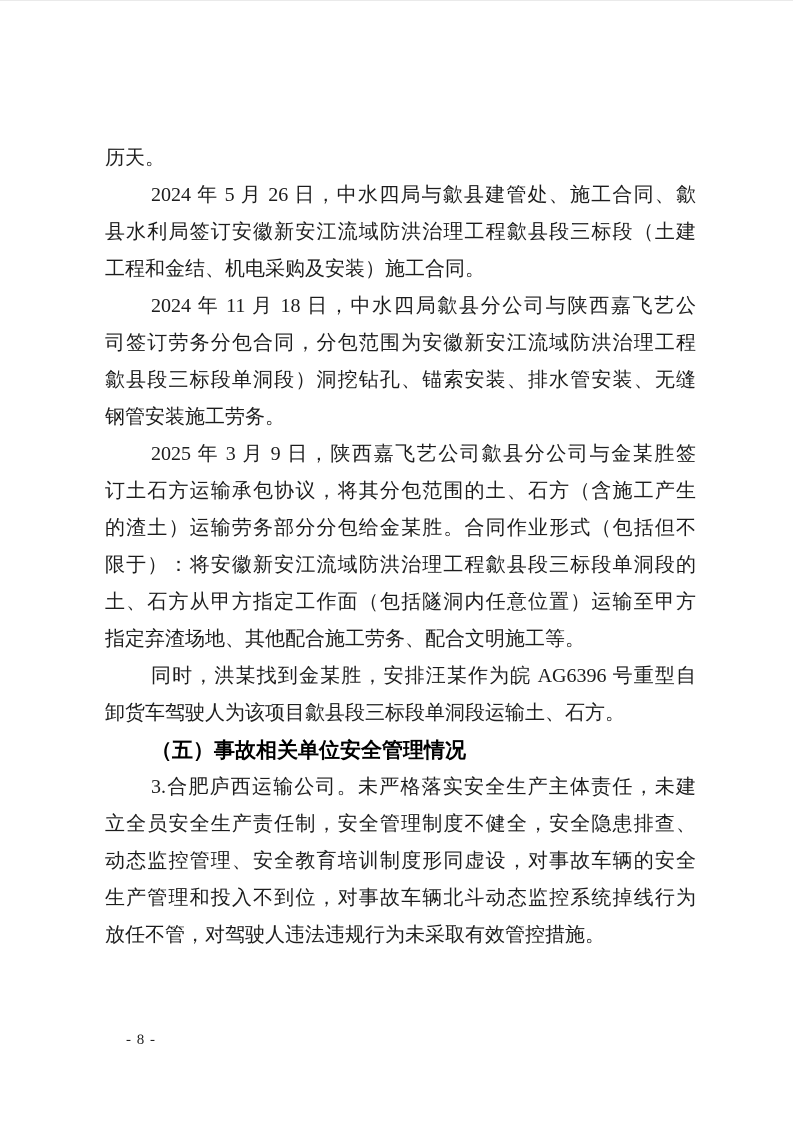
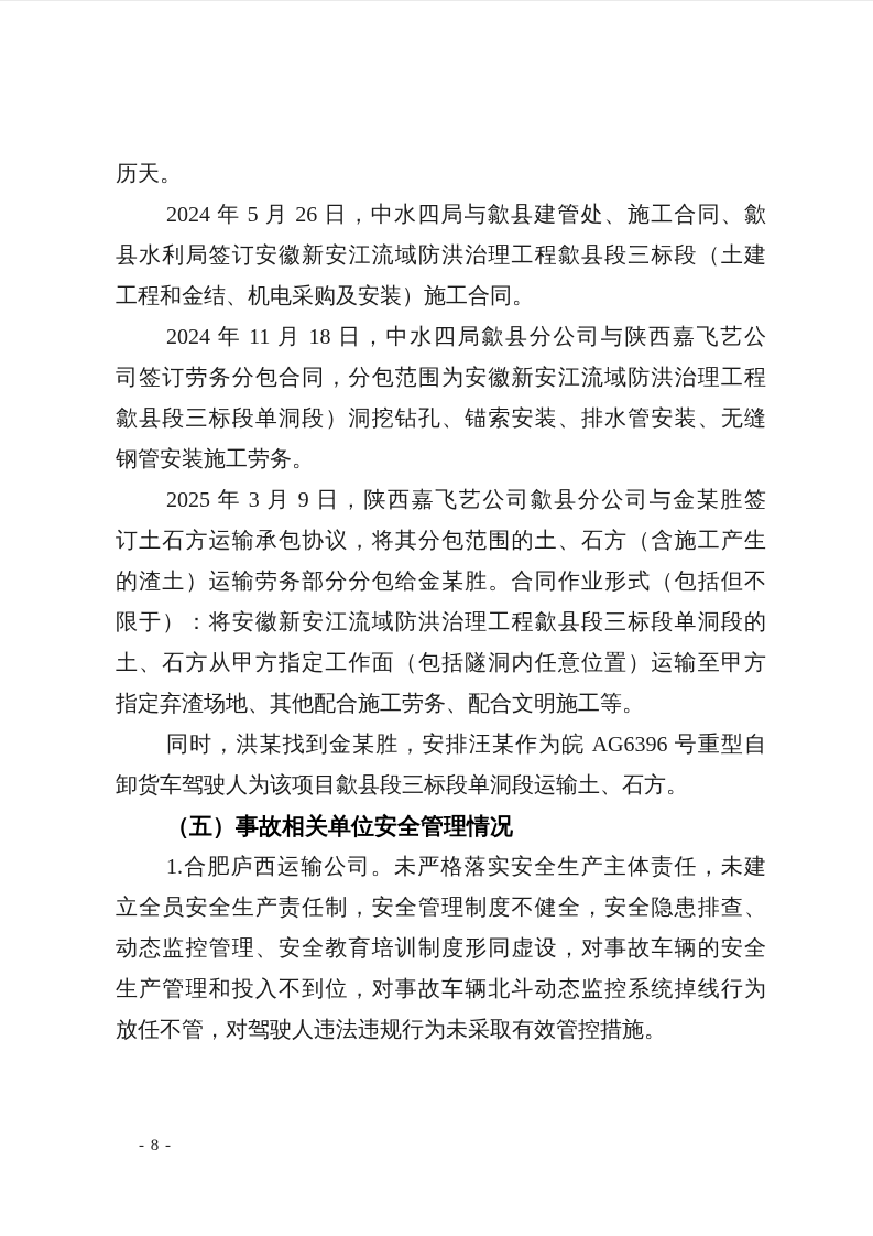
  历天。
  2024 年 5 月 26 日，中水四局与歙县建管处、施工合同、歙
  县水利局签订安徽新安江流域防洪治理工程歙县段三标段（土建
  工程和金结、机电采购及安装）施工合同。
  2024 年 11 月 18 日，中水四局歙县分公司与陕西嘉飞艺公
  司签订劳务分包合同，分包范围为安徽新安江流域防洪治理工程
  歙县段三标段单洞段）洞挖钻孔、锚索安装、排水管安装、无缝
  钢管安装施工劳务。
  2025 年 3 月 9 日，陕西嘉飞艺公司歙县分公司与金某胜签
  订土石方运输承包协议，将其分包范围的土、石方（含施工产生
  的渣土）运输劳务部分分包给金某胜。合同作业形式（包括但不
  限于）：将安徽新安江流域防洪治理工程歙县段三标段单洞段的
  土、石方从甲方指定工作面（包括隧洞内任意位置）运输至甲方
  指定弃渣场地、其他配合施工劳务、配合文明施工等。
  同时，洪某找到金某胜，安排汪某作为皖 AG6396 号重型自
  卸货车驾驶人为该项目歙县段三标段单洞段运输土、石方。
  （五）事故相关单位安全管理情况
- 3.合肥庐西运输公司。未严格落实安全生产主体责任，未建
+ 1.合肥庐西运输公司。未严格落实安全生产主体责任，未建
  立全员安全生产责任制，安全管理制度不健全，安全隐患排查、
  动态监控管理、安全教育培训制度形同虚设，对事故车辆的安全
  生产管理和投入不到位，对事故车辆北斗动态监控系统掉线行为
  放任不管，对驾驶人违法违规行为未采取有效管控措施。
  - 8 -
